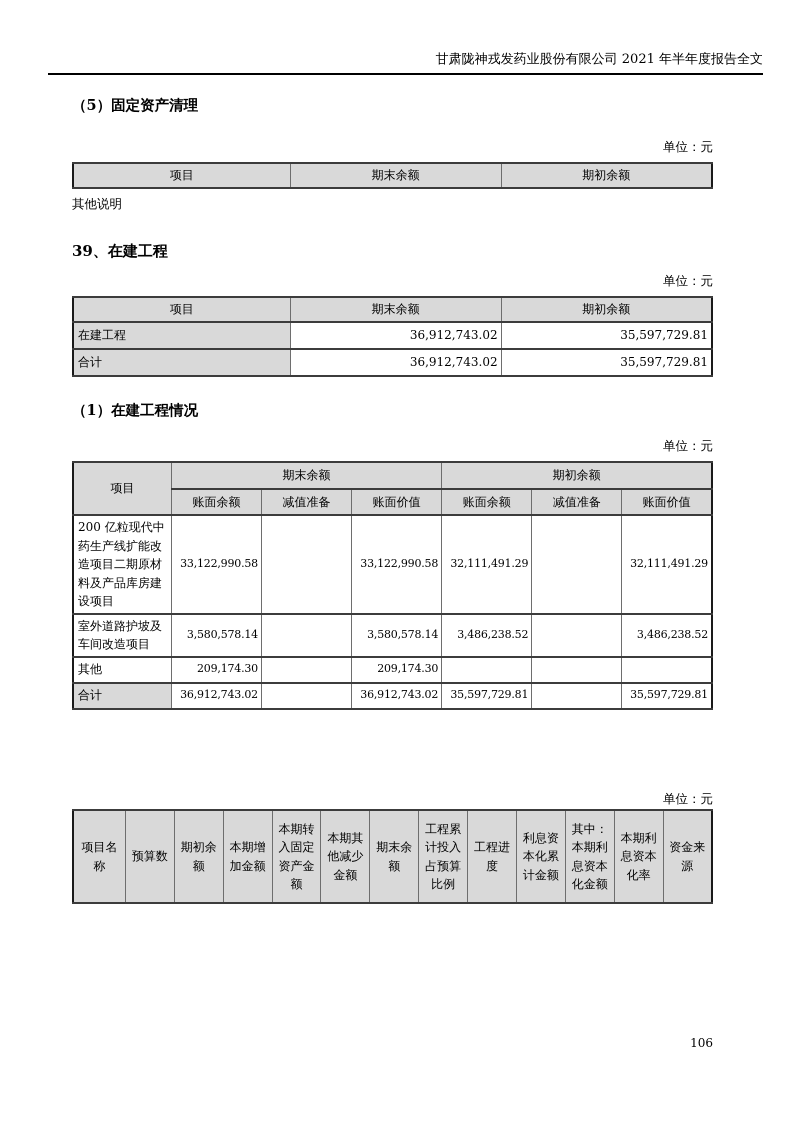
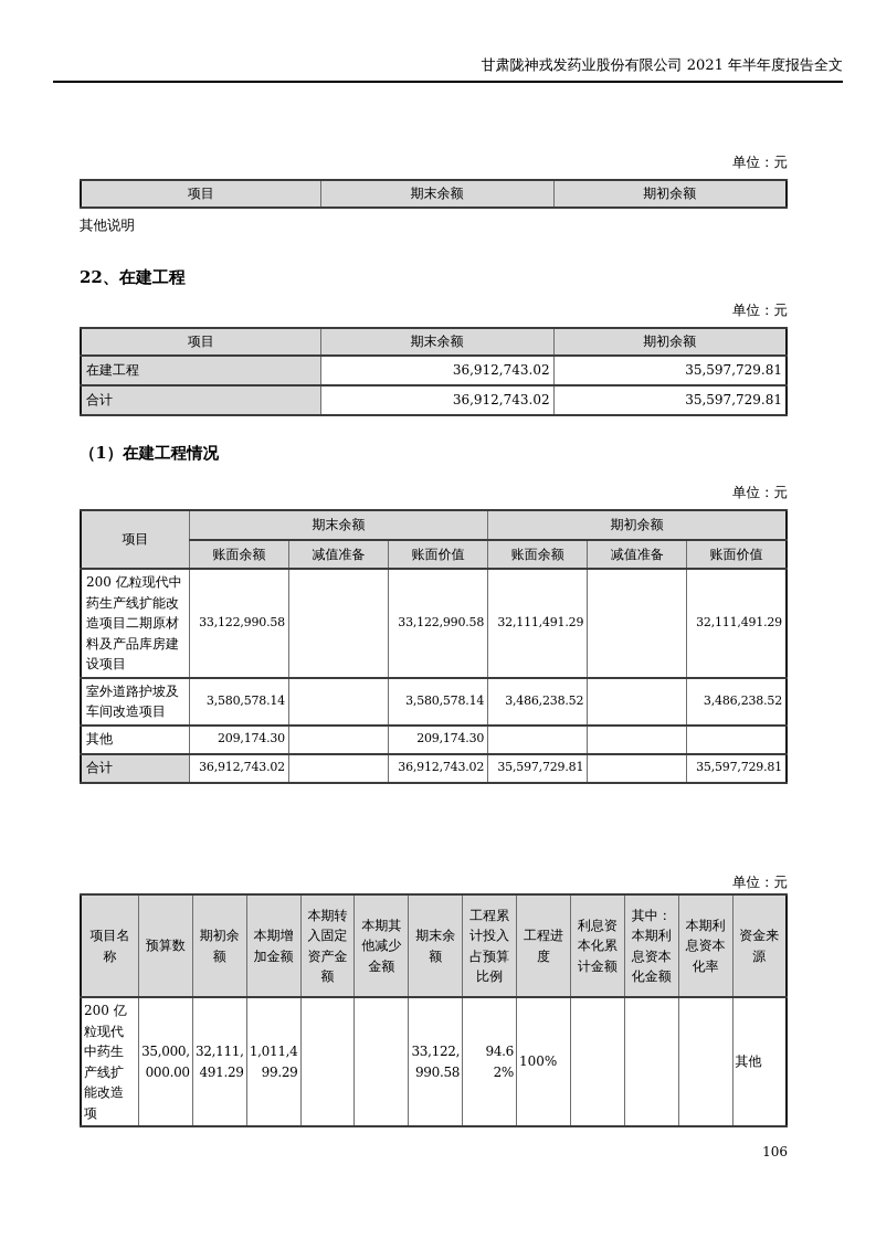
  甘肃陇神戎发药业股份有限公司 2021 年半年度报告全文
- （5）固定资产清理
  单位：元
  项目	期末余额	期初余额
  其他说明
- 39、在建工程
+ 22、在建工程
  单位：元
  项目	期末余额	期初余额
  在建工程	36,912,743.02	35,597,729.81
  合计	36,912,743.02	35,597,729.81
  （1）在建工程情况
  单位：元
  项目	期末余额	期初余额
  账面余额	减值准备	账面价值	账面余额	减值准备	账面价值
  200 亿粒现代中药生产线扩能改造项目二期原材料及产品库房建设项目	33,122,990.58		33,122,990.58	32,111,491.29		32,111,491.29
  室外道路护坡及车间改造项目	3,580,578.14		3,580,578.14	3,486,238.52		3,486,238.52
  其他	209,174.30		209,174.30
  合计	36,912,743.02		36,912,743.02	35,597,729.81		35,597,729.81
  单位：元
  项目名称	预算数	期初余额	本期增加金额	本期转入固定资产金额	本期其他减少金额	期末余额	工程累计投入占预算比例	工程进度	利息资本化累计金额	其中：本期利息资本化金额	本期利息资本化率	资金来源
+ 200 亿粒现代中药生产线扩能改造项	35,000,000.00	32,111,491.29	1,011,499.29			33,122,990.58	94.62%	100%				其他
  106
